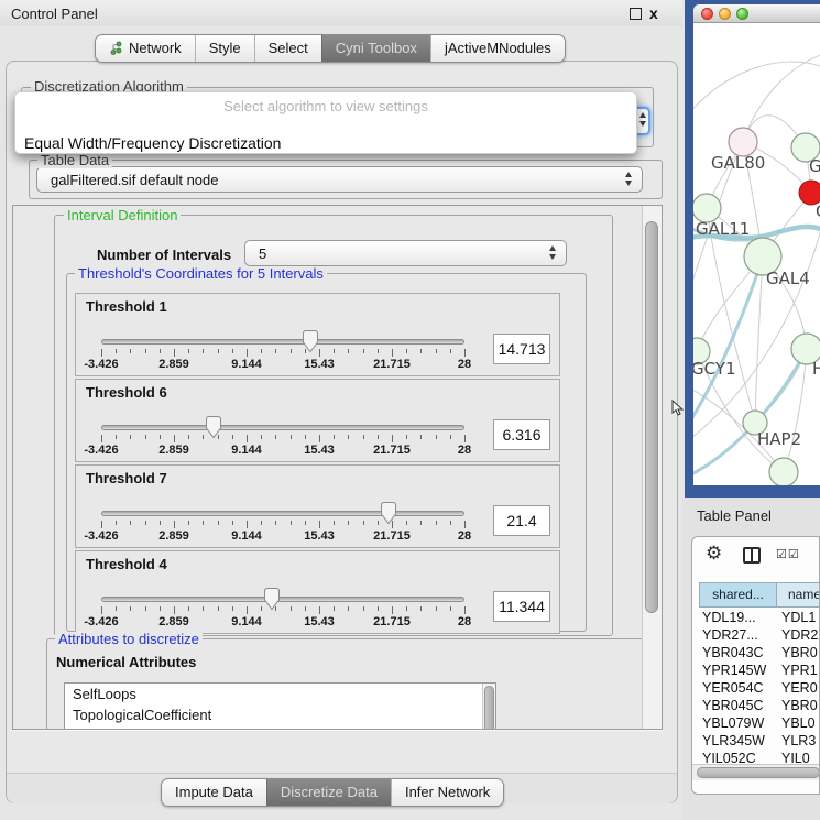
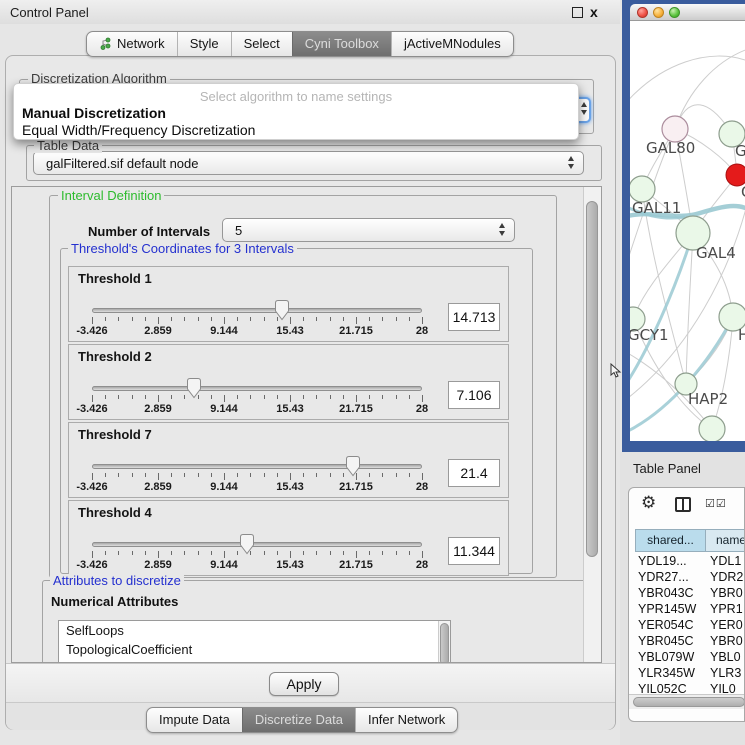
  Control Panel
  x
  Network
  Style
  Select
  Cyni Toolbox
  jActiveMNodules
  Discretization Algorithm
- Select algorithm to view settings
+ Select algorithm to name settings
+ Manual Discretization
  Equal Width/Frequency Discretization
  Table Data
  galFiltered.sif default node
  Interval Definition
  Number of Intervals
  5
- Threshold's Coordinates for 5 Intervals
+ Threshold's Coordinates for 3 Intervals
  Threshold 1
  -3.426
  2.859
  9.144
  15.43
  21.715
  28
  14.713
- Threshold 6
+ Threshold 2
  -3.426
  2.859
  9.144
  15.43
  21.715
  28
- 6.316
+ 7.106
  Threshold 7
  -3.426
  2.859
  9.144
  15.43
  21.715
  28
  21.4
  Threshold 4
  -3.426
  2.859
  9.144
  15.43
  21.715
  28
  11.344
  Attributes to discretize
  Numerical Attributes
  SelfLoops
  TopologicalCoefficient
+ Apply
  Impute Data
  Discretize Data
  Infer Network
  GAL80
  GAL11
  GAL4
  GCY1
  H
  HAP2
  Table Panel
  ⚙
  ☑☑
  shared...
  name
  YDL19...
  YDL1
  YDR27...
  YDR2
  YBR043C
  YBR0
  YPR145W
  YPR1
  YER054C
  YER0
  YBR045C
  YBR0
  YBL079W
  YBL0
  YLR345W
  YLR3
  YIL052C
  YIL0
